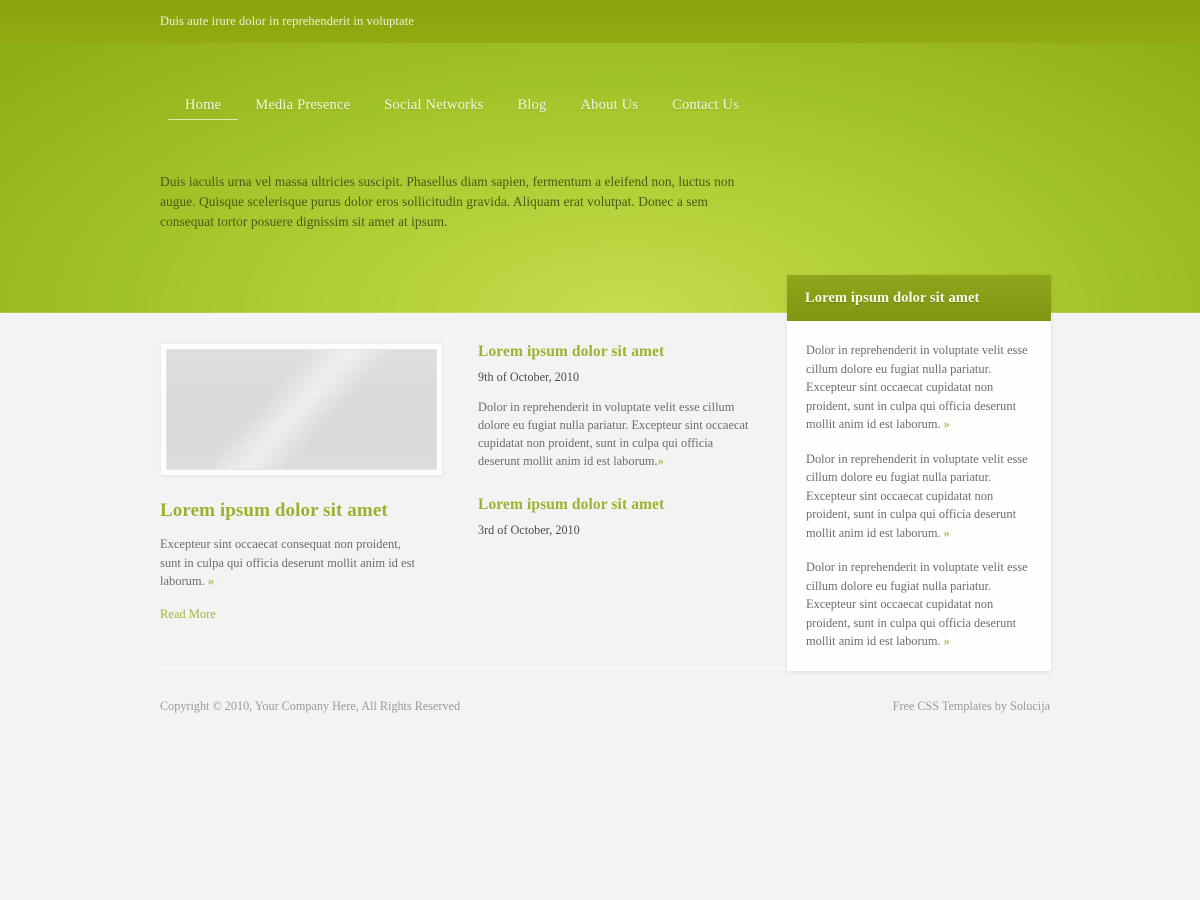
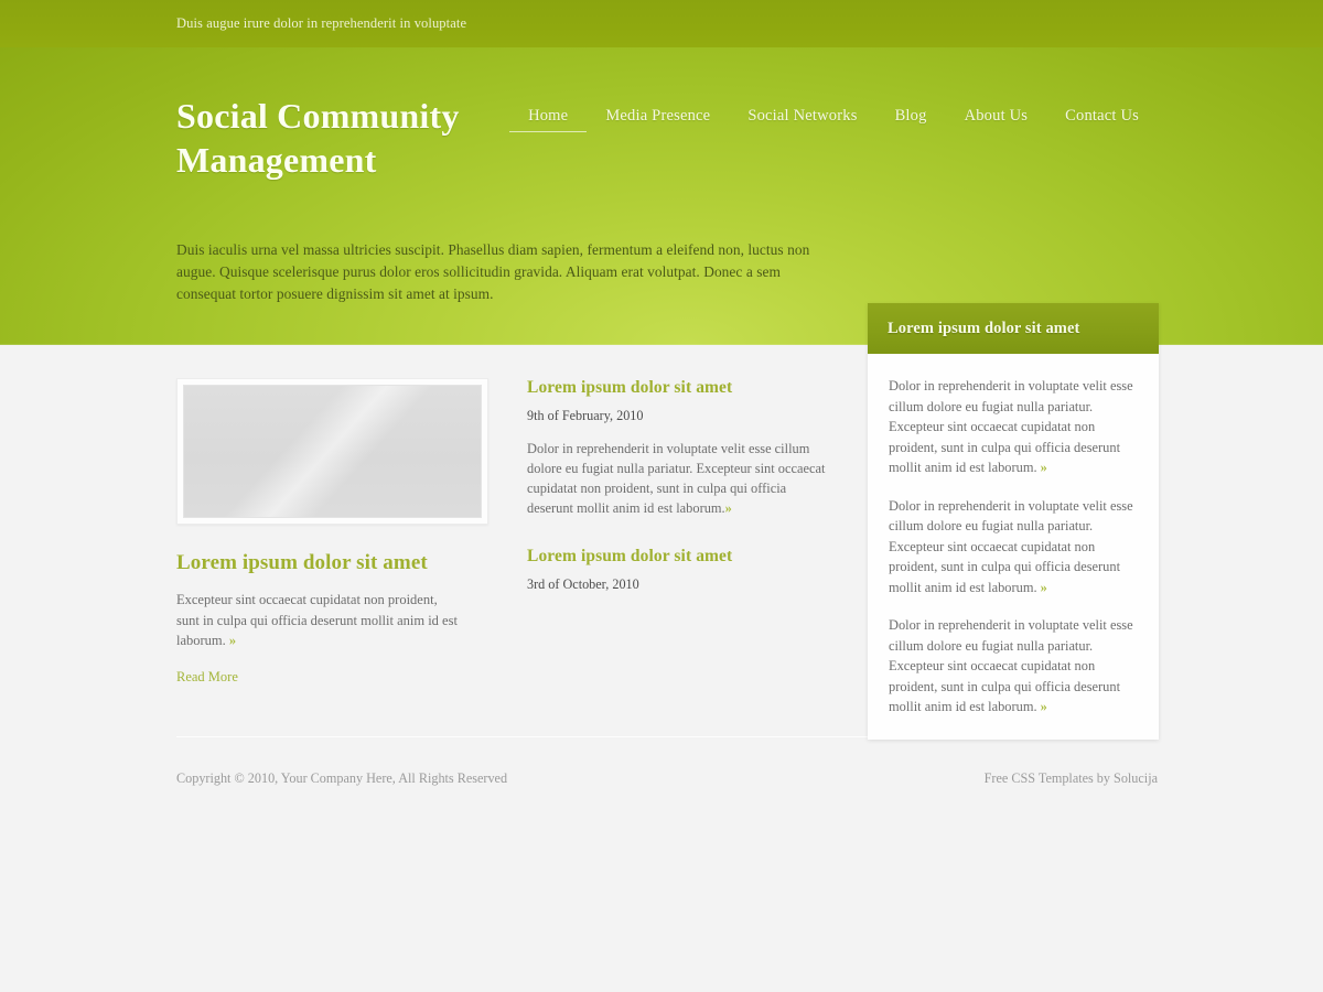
- Duis aute irure dolor in reprehenderit in voluptate
+ Duis augue irure dolor in reprehenderit in voluptate
+ Social Community Management
  Home
  Media Presence
  Social Networks
  Blog
  About Us
  Contact Us
  Duis iaculis urna vel massa ultricies suscipit. Phasellus diam sapien, fermentum a eleifend non, luctus non augue. Quisque scelerisque purus dolor eros sollicitudin gravida. Aliquam erat volutpat. Donec a sem consequat tortor posuere dignissim sit amet at ipsum.
  Lorem ipsum dolor sit amet
  Dolor in reprehenderit in voluptate velit esse cillum dolore eu fugiat nulla pariatur. Excepteur sint occaecat cupidatat non proident, sunt in culpa qui officia deserunt mollit anim id est laborum. »
  Dolor in reprehenderit in voluptate velit esse cillum dolore eu fugiat nulla pariatur. Excepteur sint occaecat cupidatat non proident, sunt in culpa qui officia deserunt mollit anim id est laborum. »
  Dolor in reprehenderit in voluptate velit esse cillum dolore eu fugiat nulla pariatur. Excepteur sint occaecat cupidatat non proident, sunt in culpa qui officia deserunt mollit anim id est laborum. »
  Lorem ipsum dolor sit amet
- Excepteur sint occaecat consequat non proident, sunt in culpa qui officia deserunt mollit anim id est laborum. »
+ Excepteur sint occaecat cupidatat non proident, sunt in culpa qui officia deserunt mollit anim id est laborum. »
  Read More
  Lorem ipsum dolor sit amet
- 9th of October, 2010
+ 9th of February, 2010
  Dolor in reprehenderit in voluptate velit esse cillum dolore eu fugiat nulla pariatur. Excepteur sint occaecat cupidatat non proident, sunt in culpa qui officia deserunt mollit anim id est laborum.»
  Lorem ipsum dolor sit amet
  3rd of October, 2010
  Copyright © 2010, Your Company Here, All Rights Reserved
  Free CSS Templates by Solucija
